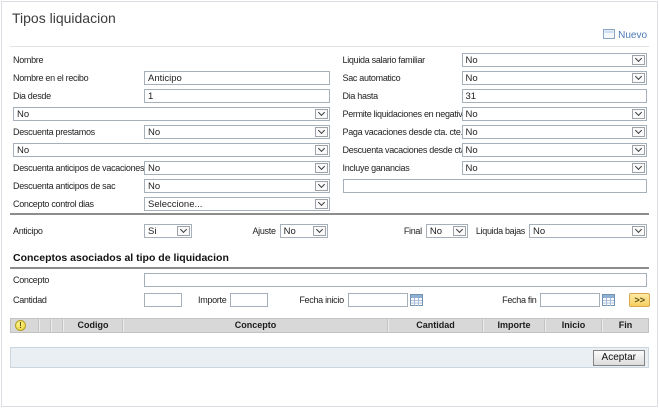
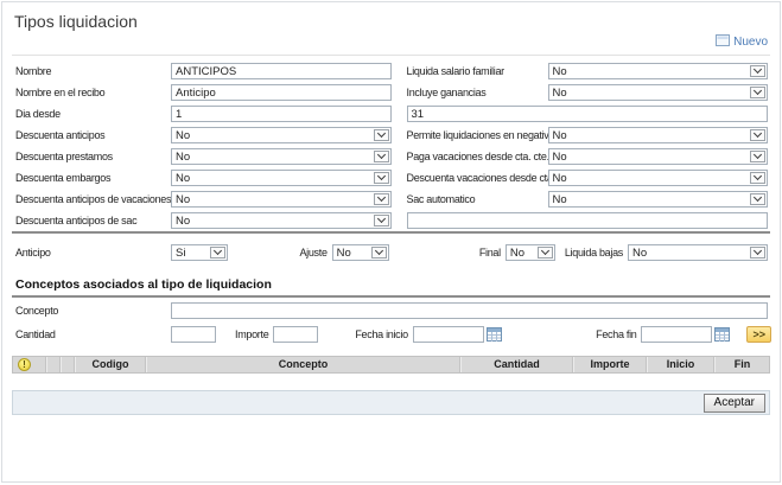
  Tipos liquidacion
  Nuevo
  Nombre
+ ANTICIPOS
  Nombre en el recibo
  Anticipo
  Dia desde
  1
+ Descuenta anticipos
  No
  Descuenta prestamos
  No
+ Descuenta embargos
  No
  Descuenta anticipos de vacaciones
  No
  Descuenta anticipos de sac
  No
- Concepto control dias
- Seleccione...
  Liquida salario familiar
  No
- Sac automatico
+ Incluye ganancias
  No
- Dia hasta
  31
  Permite liquidaciones en negativ
  No
  Paga vacaciones desde cta. cte
  No
  Descuenta vacaciones desde ct
  No
- Incluye ganancias
+ Sac automatico
  No
  Anticipo
  Si
  Ajuste
  No
  Final
  No
  Liquida bajas
  No
  Conceptos asociados al tipo de liquidacion
  Concepto
  Cantidad
  Importe
  Fecha inicio
  Fecha fin
  >>
  !
  Codigo
  Concepto
  Cantidad
  Importe
  Inicio
  Fin
  Aceptar
